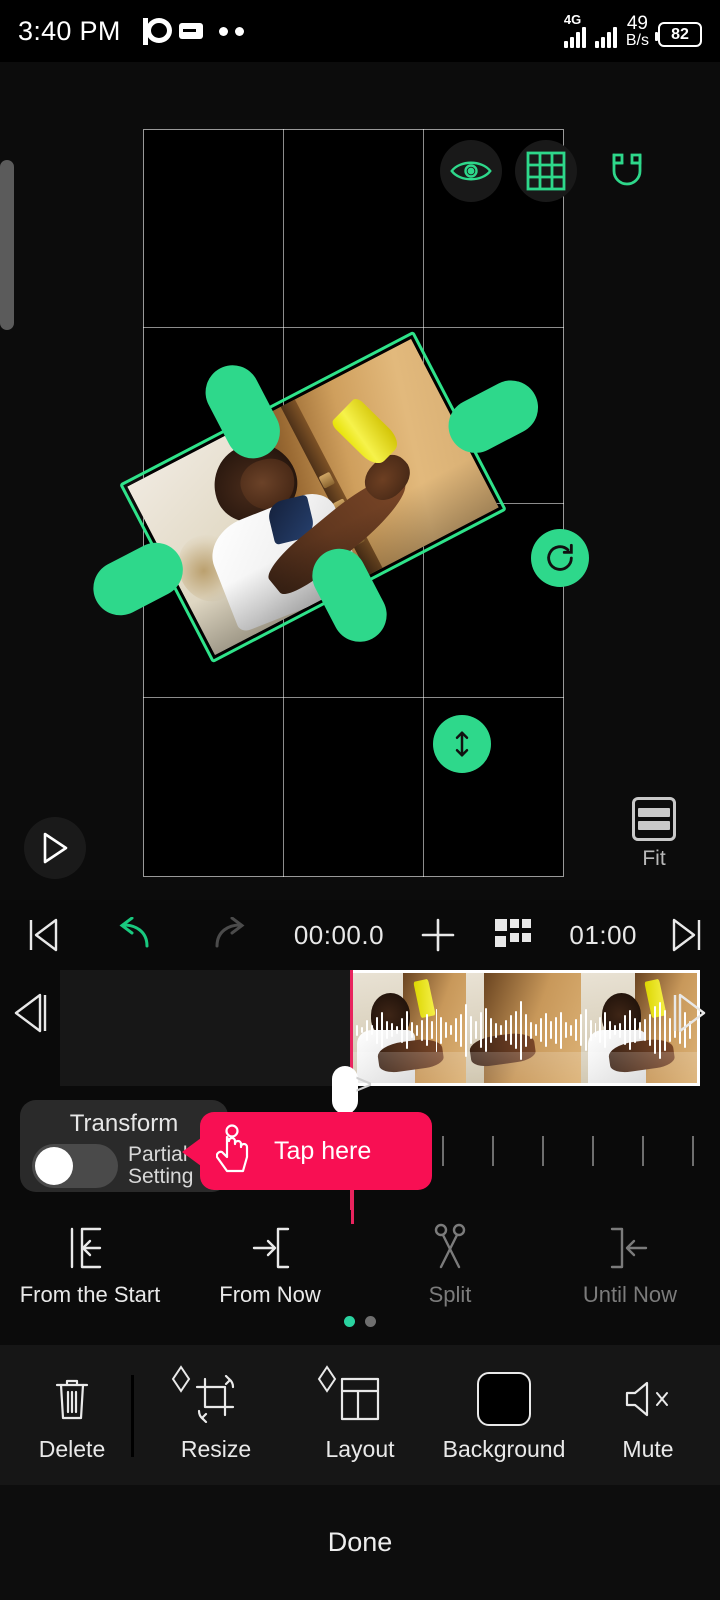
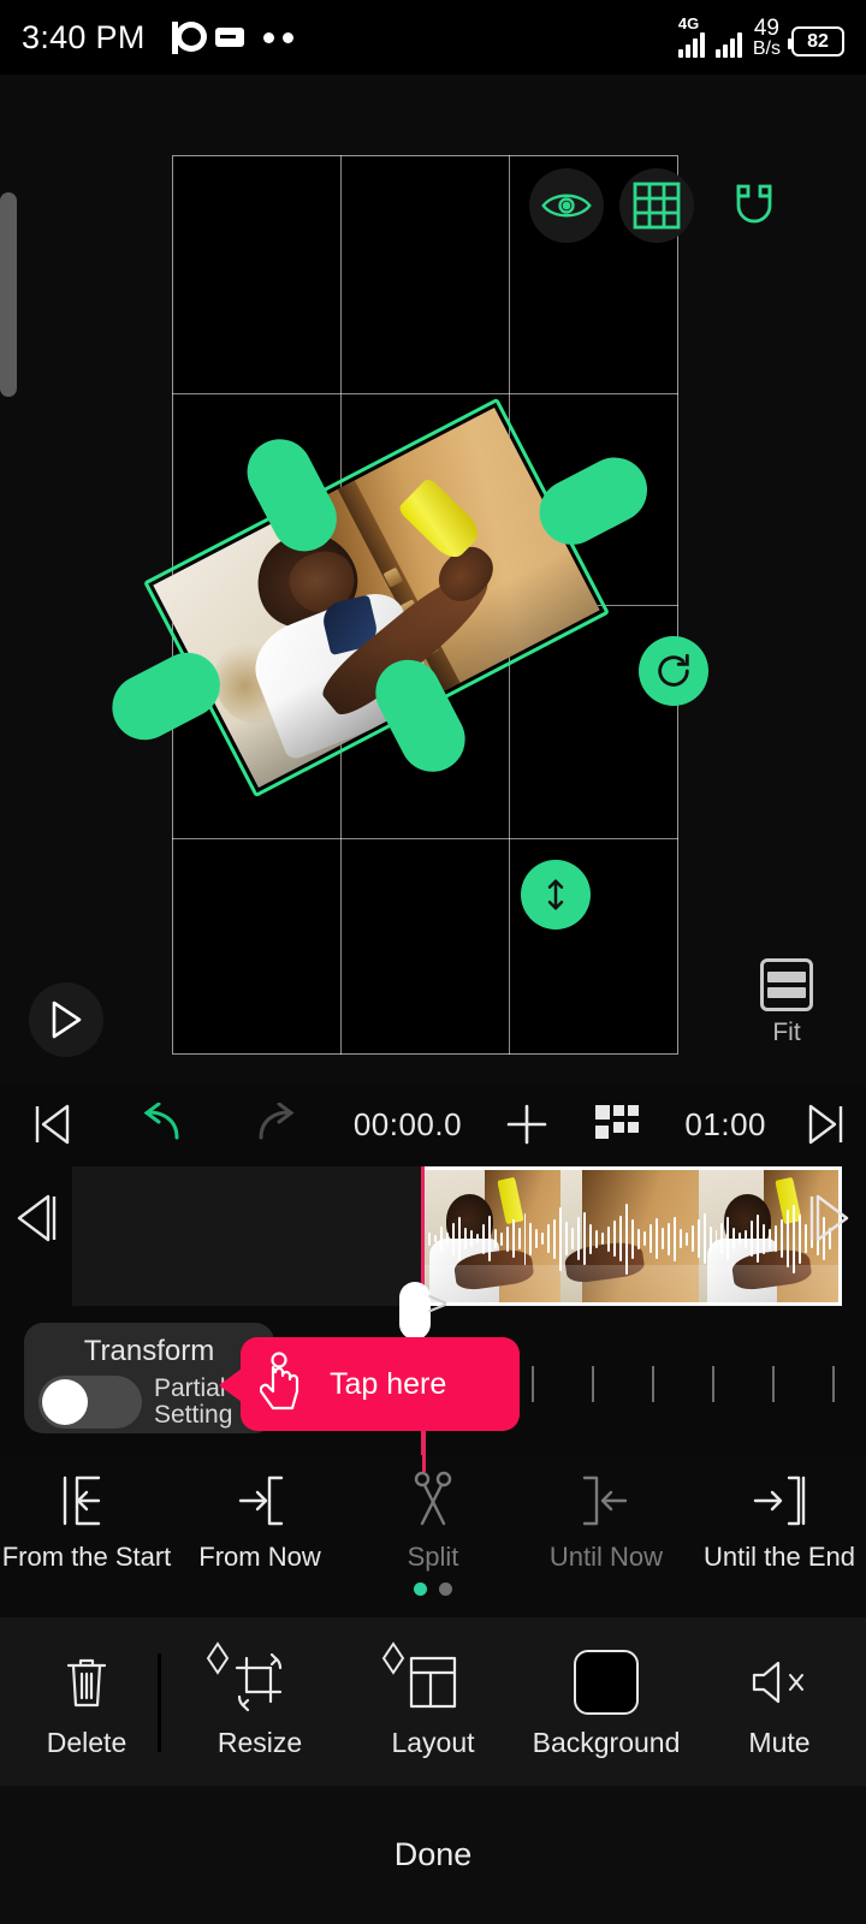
  3:40 PM
  4G
  49
  B/s
  82
  Fit
  00:00.0
  01:00
  >
  Transform
  Partial
  Setting
  Tap here
  From the Start
  From Now
  Split
  Until Now
+ Until the End
  Delete
  Resize
  Layout
  Background
  Mute
  Done
